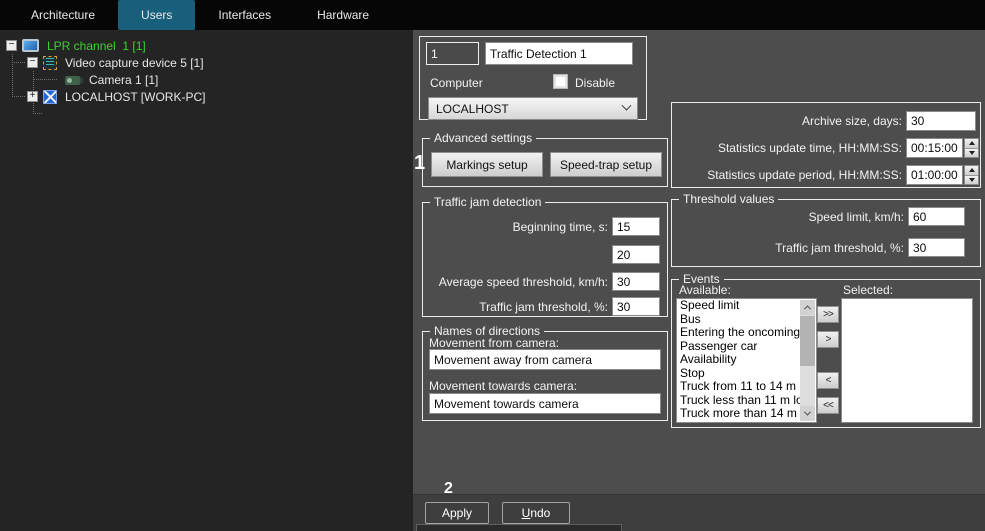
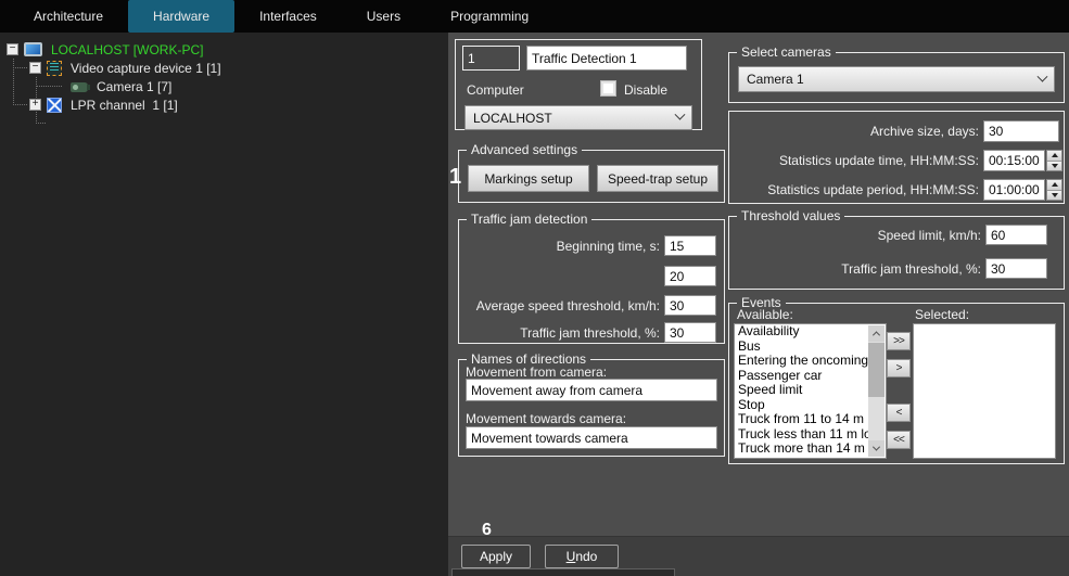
  Architecture
- Users
+ Hardware
  Interfaces
- Hardware
+ Users
+ Programming
  −
- LPR channel 1 [1]
+ LOCALHOST [WORK-PC]
  −
- Video capture device 5 [1]
+ Video capture device 1 [1]
- Camera 1 [1]
+ Camera 1 [7]
  +
- LOCALHOST [WORK-PC]
+ LPR channel 1 [1]
  1
  Traffic Detection 1
  Computer
  Disable
  LOCALHOST
  1
  Advanced settings
  Markings setup
  Speed-trap setup
  Traffic jam detection
  Beginning time, s:
  15
  20
  Average speed threshold, km/h:
  30
  Traffic jam threshold, %:
  30
  Names of directions
  Movement from camera:
  Movement away from camera
  Movement towards camera:
  Movement towards camera
+ Select cameras
+ Camera 1
  Archive size, days:
  30
  Statistics update time, HH:MM:SS:
  00:15:00
  Statistics update period, HH:MM:SS:
  01:00:00
  Threshold values
  Speed limit, km/h:
  60
  Traffic jam threshold, %:
  30
  Events
  Available:
  Selected:
- Speed limit
+ Availability
  Bus
  Entering the oncoming
  Passenger car
- Availability
+ Speed limit
  Stop
  Truck from 11 to 14 m
  Truck less than 11 m l
  Truck more than 14 m
  >>
  >
  <
  <<
- 2
+ 6
  Apply
  U
  ndo
